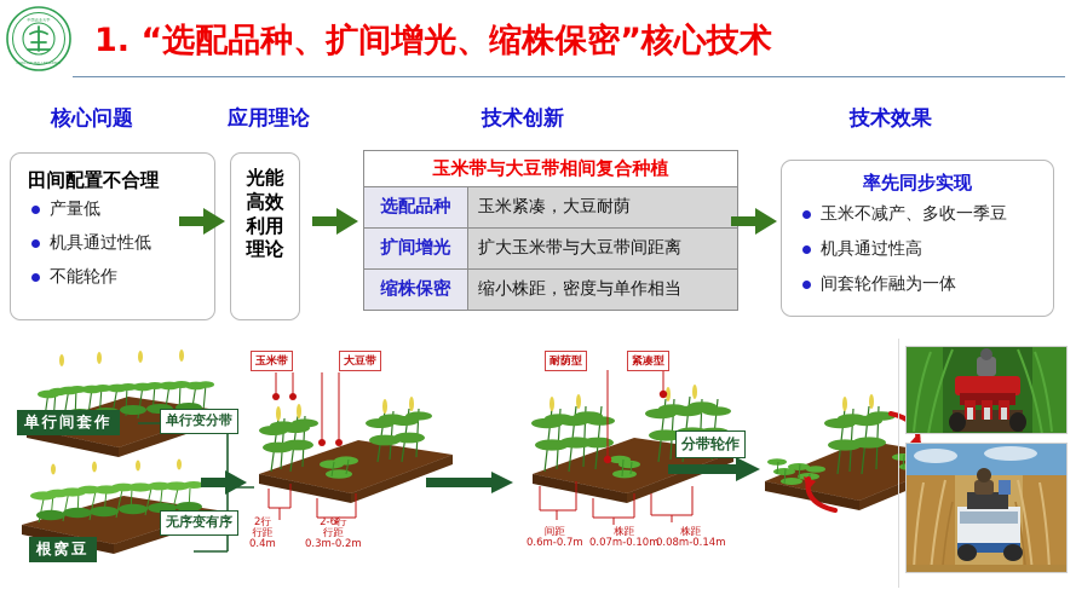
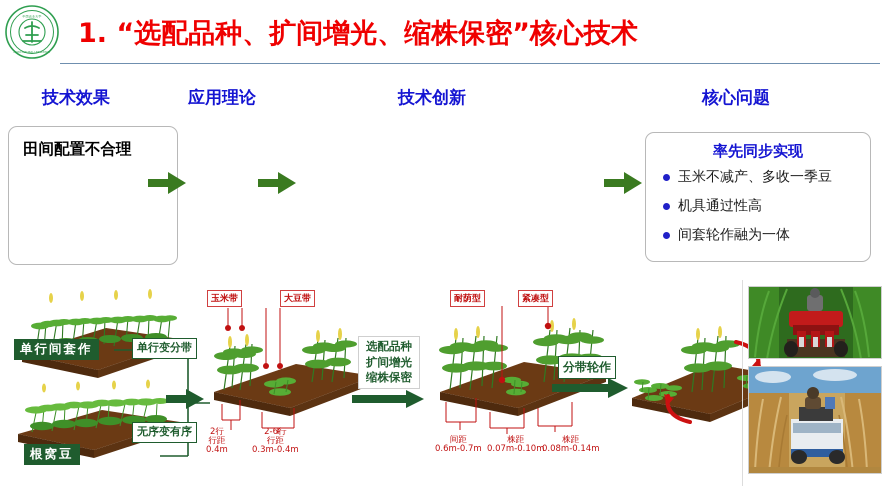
  1. “选配品种、扩间增光、缩株保密”核心技术
- 核心问题
+ 技术效果
  应用理论
  技术创新
- 技术效果
+ 核心问题
  田间配置不合理
- 产量低
- 机具通过性低
- 不能轮作
- 光能
- 高效
- 利用
- 理论
- 玉米带与大豆带相间复合种植
- 选配品种	玉米紧凑，大豆耐荫
- 扩间增光	扩大玉米带与大豆带间距离
- 缩株保密	缩小株距，密度与单作相当
  率先同步实现
  玉米不减产、多收一季豆
  机具通过性高
  间套轮作融为一体
  单行间套作
  根窝豆
  单行变分带
  无序变有序
  玉米带
  大豆带
  2行
  行距
  0.4m
  2-6行
  行距
- 0.3m-0.2m
+ 0.3m-0.4m
+ 选配品种
+ 扩间增光
+ 缩株保密
  耐荫型
  紧凑型
  间距
  0.6m-0.7m
  株距
  0.07m-0.10m
  株距
  0.08m-0.14m
  分带轮作
